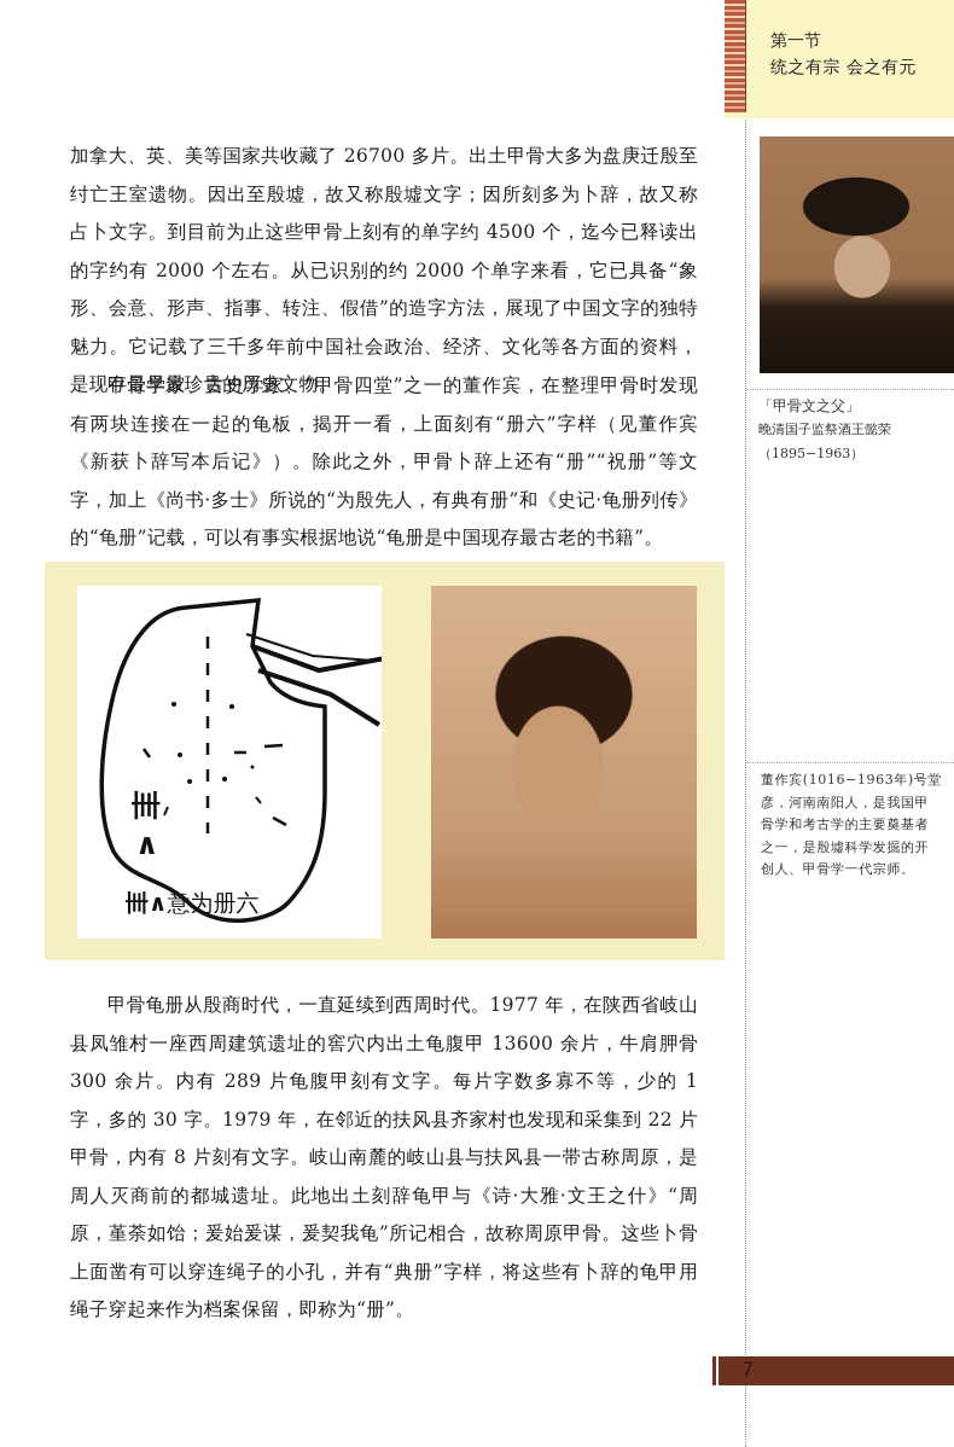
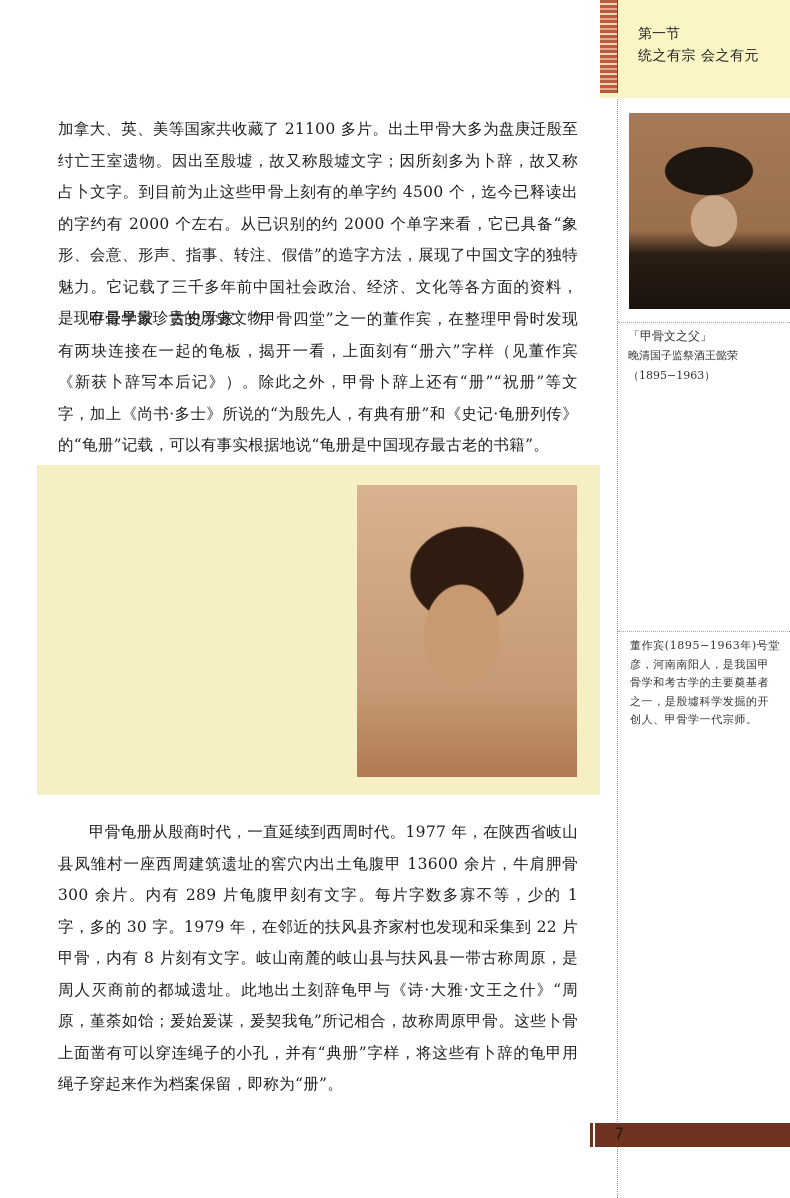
  第一节
  统之有宗 会之有元
  「甲骨文之父」
  晚清国子监祭酒王懿荣
  （1895−1963）
- 加拿大、英、美等国家共收藏了 26700 多片。出土甲骨大多为盘庚迁殷至纣亡王室遗物。因出至殷墟，故又称殷墟文字；因所刻多为卜辞，故又称占卜文字。到目前为止这些甲骨上刻有的单字约 4500 个，迄今已释读出的字约有 2000 个左右。从已识别的约 2000 个单字来看，它已具备“象形、会意、形声、指事、转注、假借”的造字方法，展现了中国文字的独特魅力。它记载了三千多年前中国社会政治、经济、文化等各方面的资料，是现存最早最珍贵的历史文物。
+ 加拿大、英、美等国家共收藏了 21100 多片。出土甲骨大多为盘庚迁殷至纣亡王室遗物。因出至殷墟，故又称殷墟文字；因所刻多为卜辞，故又称占卜文字。到目前为止这些甲骨上刻有的单字约 4500 个，迄今已释读出的字约有 2000 个左右。从已识别的约 2000 个单字来看，它已具备“象形、会意、形声、指事、转注、假借”的造字方法，展现了中国文字的独特魅力。它记载了三千多年前中国社会政治、经济、文化等各方面的资料，是现存最早最珍贵的历史文物。
  甲骨学家、古史学家、“甲骨四堂”之一的董作宾，在整理甲骨时发现有两块连接在一起的龟板，揭开一看，上面刻有“册六”字样（见董作宾《新获卜辞写本后记》）。除此之外，甲骨卜辞上还有“册”“祝册”等文字，加上《尚书·多士》所说的“为殷先人，有典有册”和《史记·龟册列传》的“龟册”记载，可以有事实根据地说“龟册是中国现存最古老的书籍”。
- 卌
- ∧
- 卌∧意为册六
- 董作宾(1016−1963年)号堂彦，河南南阳人，是我国甲骨学和考古学的主要奠基者之一，是殷墟科学发掘的开创人、甲骨学一代宗师。
+ 董作宾(1895−1963年)号堂彦，河南南阳人，是我国甲骨学和考古学的主要奠基者之一，是殷墟科学发掘的开创人、甲骨学一代宗师。
  甲骨龟册从殷商时代，一直延续到西周时代。1977 年，在陕西省岐山县凤雏村一座西周建筑遗址的窖穴内出土龟腹甲 13600 余片，牛肩胛骨 300 余片。内有 289 片龟腹甲刻有文字。每片字数多寡不等，少的 1 字，多的 30 字。1979 年，在邻近的扶风县齐家村也发现和采集到 22 片甲骨，内有 8 片刻有文字。岐山南麓的岐山县与扶风县一带古称周原，是周人灭商前的都城遗址。此地出土刻辞龟甲与《诗·大雅·文王之什》“周原，堇荼如饴；爰始爰谋，爰契我龟”所记相合，故称周原甲骨。这些卜骨上面凿有可以穿连绳子的小孔，并有“典册”字样，将这些有卜辞的龟甲用绳子穿起来作为档案保留，即称为“册”。
  7
